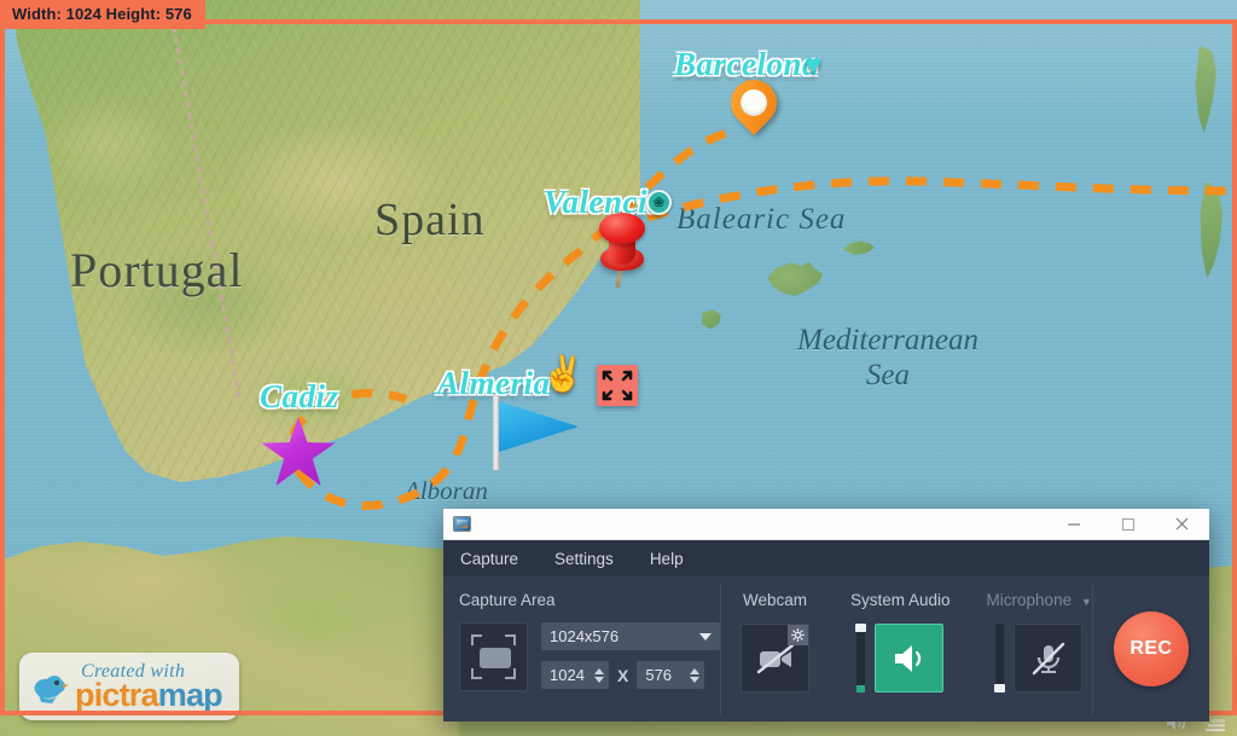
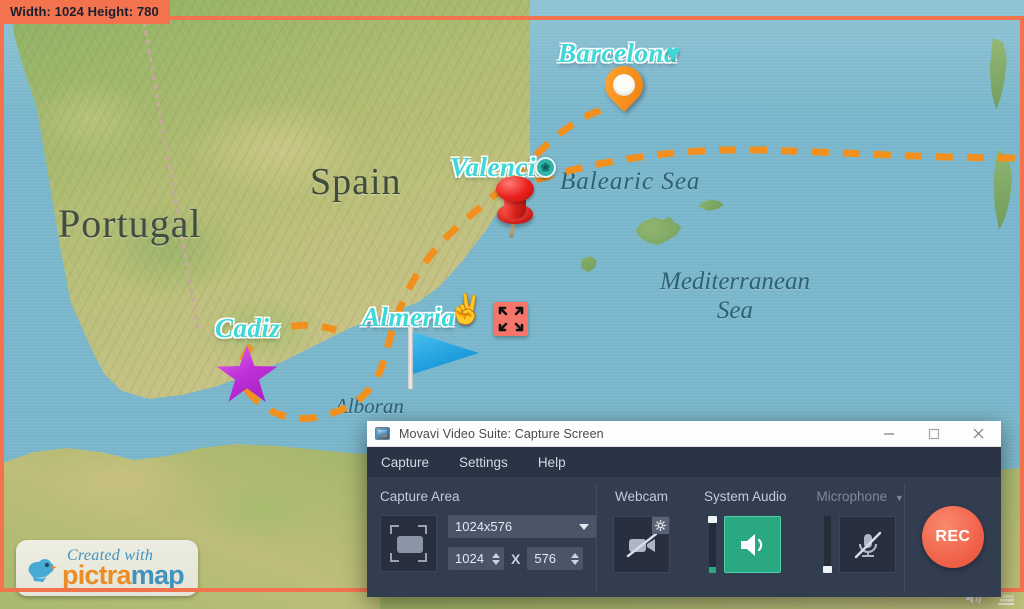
  Portugal
  Spain
  Balearic Sea
  Mediterranean
  Sea
  lboran
  Barcelona
  ♥
  Valenci
  ❀
  Almeria
  ✌
  Cadiz
  Created with
  pictramap
- Width: 1024 Height: 576
+ Width: 1024 Height: 780
+ Movavi Video Suite: Capture Screen
  Capture
  Settings
  Help
  Capture Area
  1024x576
  1024
  X
  576
  Webcam
  System Audio
  Microphone ▼
  REC
